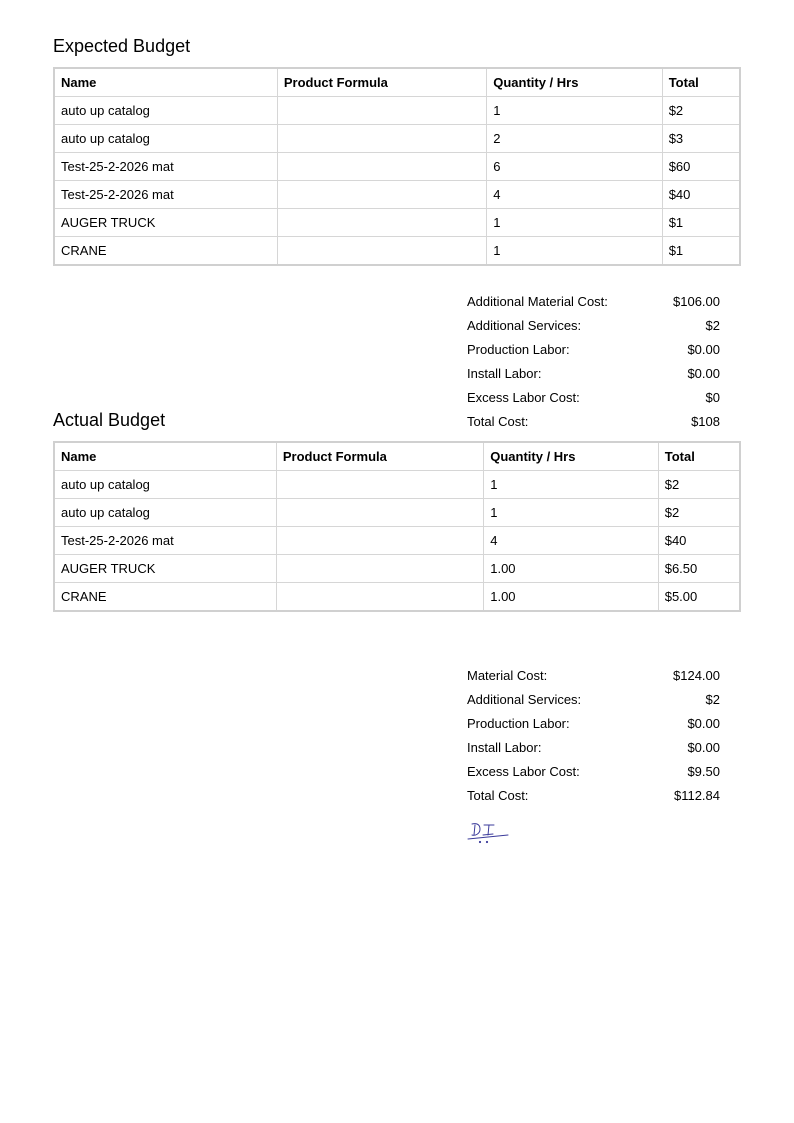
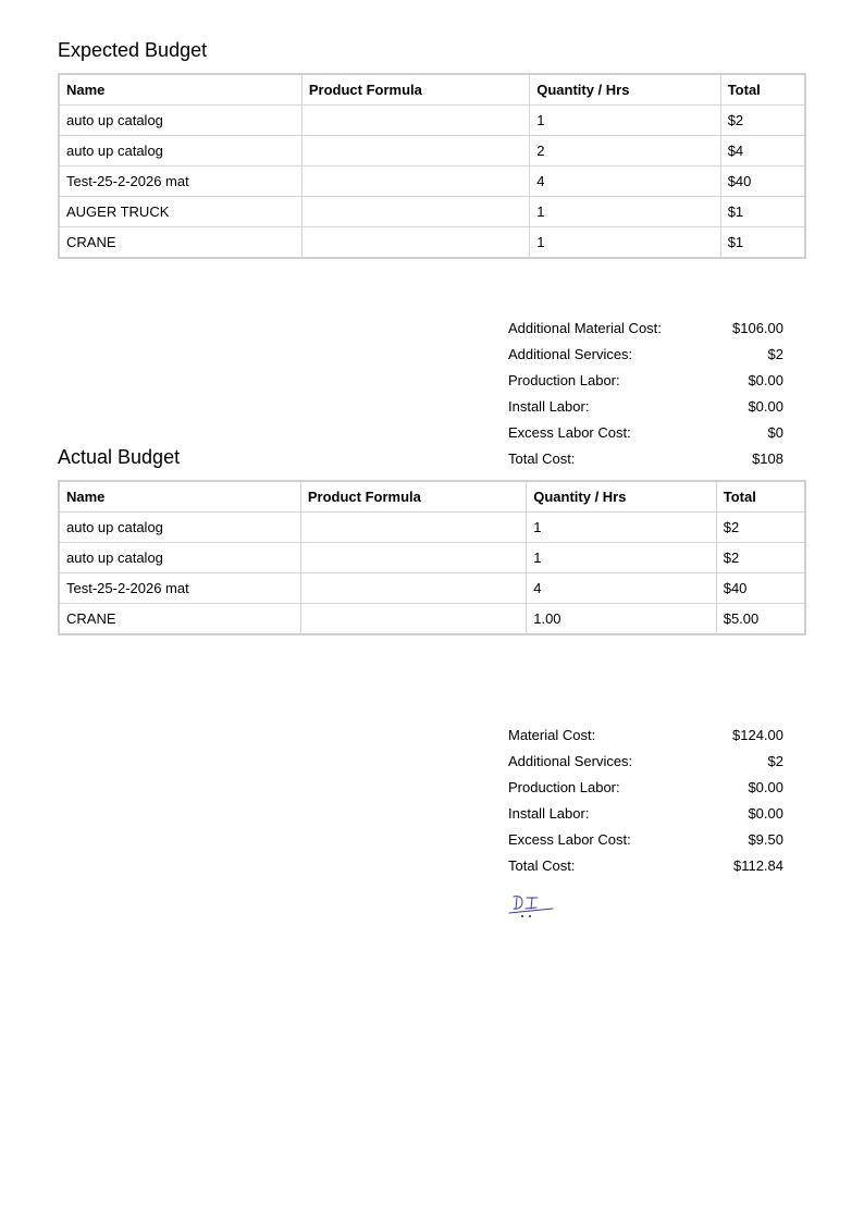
  Expected Budget
  Name	Product Formula	Quantity / Hrs	Total
  auto up catalog		1	$2
- auto up catalog		2	$3
+ auto up catalog		2	$4
- Test-25-2-2026 mat		6	$60
  Test-25-2-2026 mat		4	$40
  AUGER TRUCK		1	$1
  CRANE		1	$1
  Additional Material Cost:
  $106.00
  Additional Services:
  $2
  Production Labor:
  $0.00
  Install Labor:
  $0.00
  Excess Labor Cost:
  $0
  Total Cost:
  $108
  Actual Budget
  Name	Product Formula	Quantity / Hrs	Total
  auto up catalog		1	$2
  auto up catalog		1	$2
  Test-25-2-2026 mat		4	$40
- AUGER TRUCK		1.00	$6.50
  CRANE		1.00	$5.00
  Material Cost:
  $124.00
  Additional Services:
  $2
  Production Labor:
  $0.00
  Install Labor:
  $0.00
  Excess Labor Cost:
  $9.50
  Total Cost:
  $112.84
